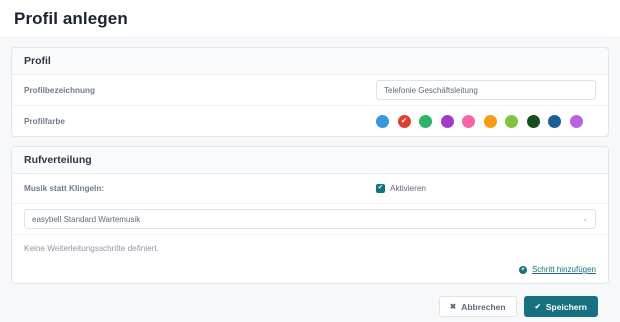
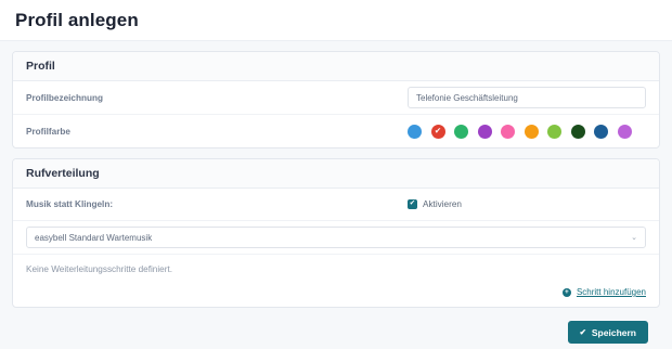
  Profil anlegen
  Profil
  Profilbezeichnung
  Telefonie Geschäftsleitung
  Profilfarbe
  Rufverteilung
  Musik statt Klingeln:
  Aktivieren
  easybell Standard Wartemusik
  Keine Weiterleitungsschritte definiert.
  Schritt hinzufügen
- ✖
- Abbrechen
  ✔
  Speichern
